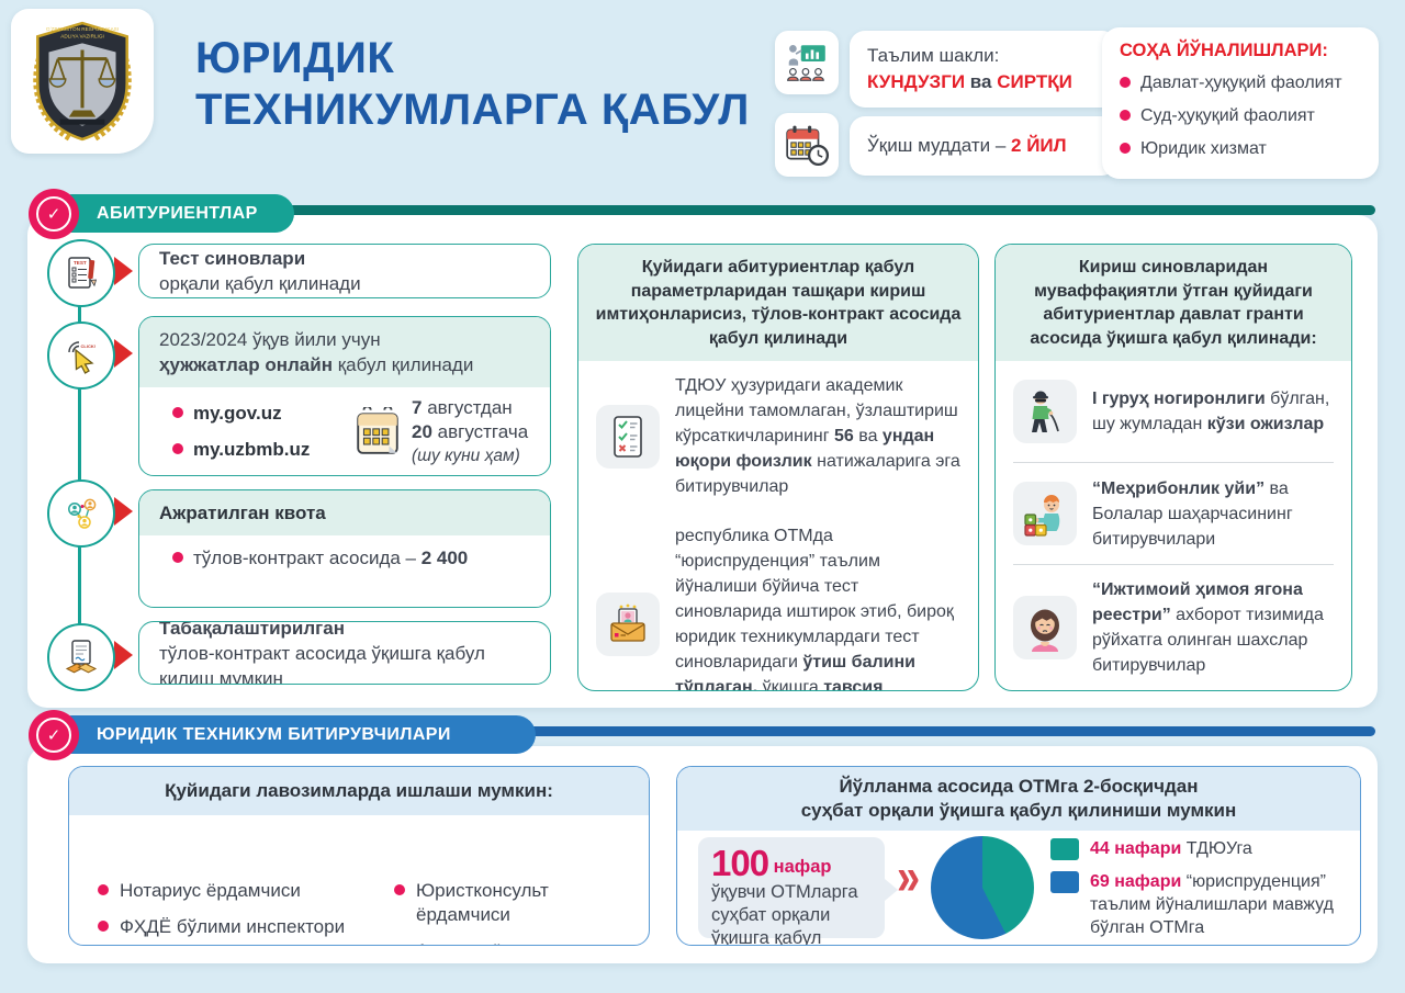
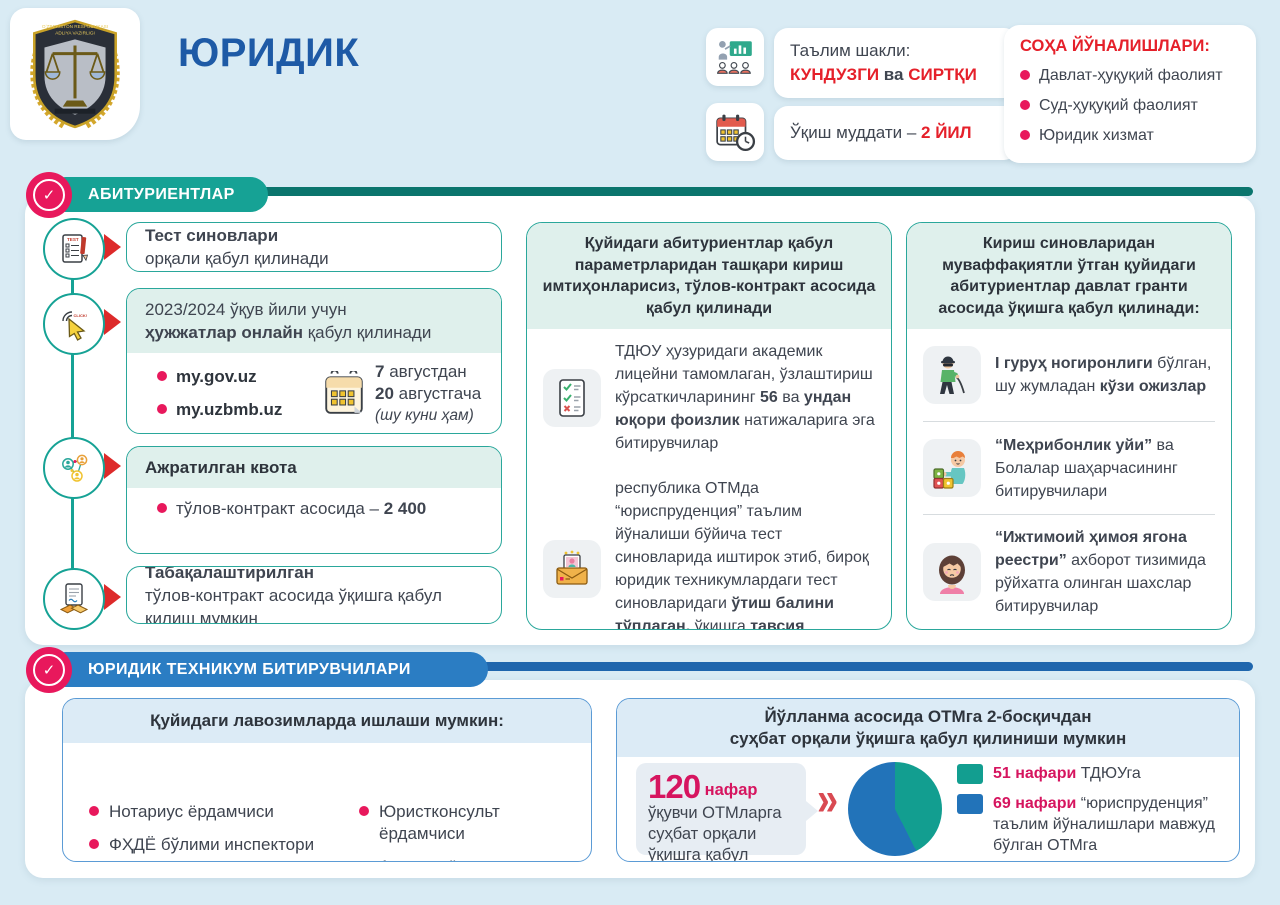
  ЮРИДИК
- ТЕХНИКУМЛАРГА ҚАБУЛ
  Таълим шакли:
  КУНДУЗГИ ва СИРТҚИ
  Ўқиш муддати – 2 ЙИЛ
  СОҲА ЙЎНАЛИШЛАРИ:
  Давлат-ҳуқуқий фаолият
  Суд-ҳуқуқий фаолият
  Юридик хизмат
  АБИТУРИЕНТЛАР
  ✓
  Тест синовлари
  орқали қабул қилинади
  2023/2024 ўқув йили учун
  ҳужжатлар онлайн қабул қилинади
  my.gov.uz
  my.uzbmb.uz
  7 августдан
  20 августгача
  (шу куни ҳам)
  Ажратилган квота
  тўлов-контракт асосида – 2 400
  Табақалаштирилган
  тўлов-контракт асосида ўқишга қабул қилиш мумкин
  Қуйидаги абитуриентлар қабул параметрларидан ташқари кириш имтиҳонларисиз, тўлов-контракт асосида қабул қилинади
  ТДЮУ ҳузуридаги академик лицейни тамомлаган, ўзлаштириш кўрсаткичларининг 56 ва ундан юқори фоизлик натижаларига эга битирувчилар
  республика ОТМда “юриспруденция” таълим йўналиши бўйича тест синовларида иштирок этиб, бироқ юридик техникумлардаги тест синовларидаги ўтиш балини тўплаган, ўқишга тавсия
  Кириш синовларидан муваффақиятли ўтган қуйидаги абитуриентлар давлат гранти асосида ўқишга қабул қилинади:
  I гуруҳ ногиронлиги бўлган, шу жумладан кўзи ожизлар
  “Меҳрибонлик уйи” ва Болалар шаҳарчасининг битирувчилари
  “Ижтимоий ҳимоя ягона реестри” ахборот тизимида рўйхатга олинган шахслар битирувчилар
  ЮРИДИК ТЕХНИКУМ БИТИРУВЧИЛАРИ
  ✓
  Қуйидаги лавозимларда ишлаши мумкин:
  Нотариус ёрдамчиси
  ФҲДЁ бўлими инспектори
  Юристконсульт ёрдамчиси
  Йўлланма асосида ОТМга 2-босқичдан
  суҳбат орқали ўқишга қабул қилиниши мумкин
- 100 нафар ўқувчи ОТМларга суҳбат орқали ўқишга қабул
+ 120 нафар ўқувчи ОТМларга суҳбат орқали ўқишга қабул
  »
- 44 нафари ТДЮУга
+ 51 нафари ТДЮУга
  69 нафари “юриспруденция” таълим йўналишлари мавжуд бўлган ОТМга
